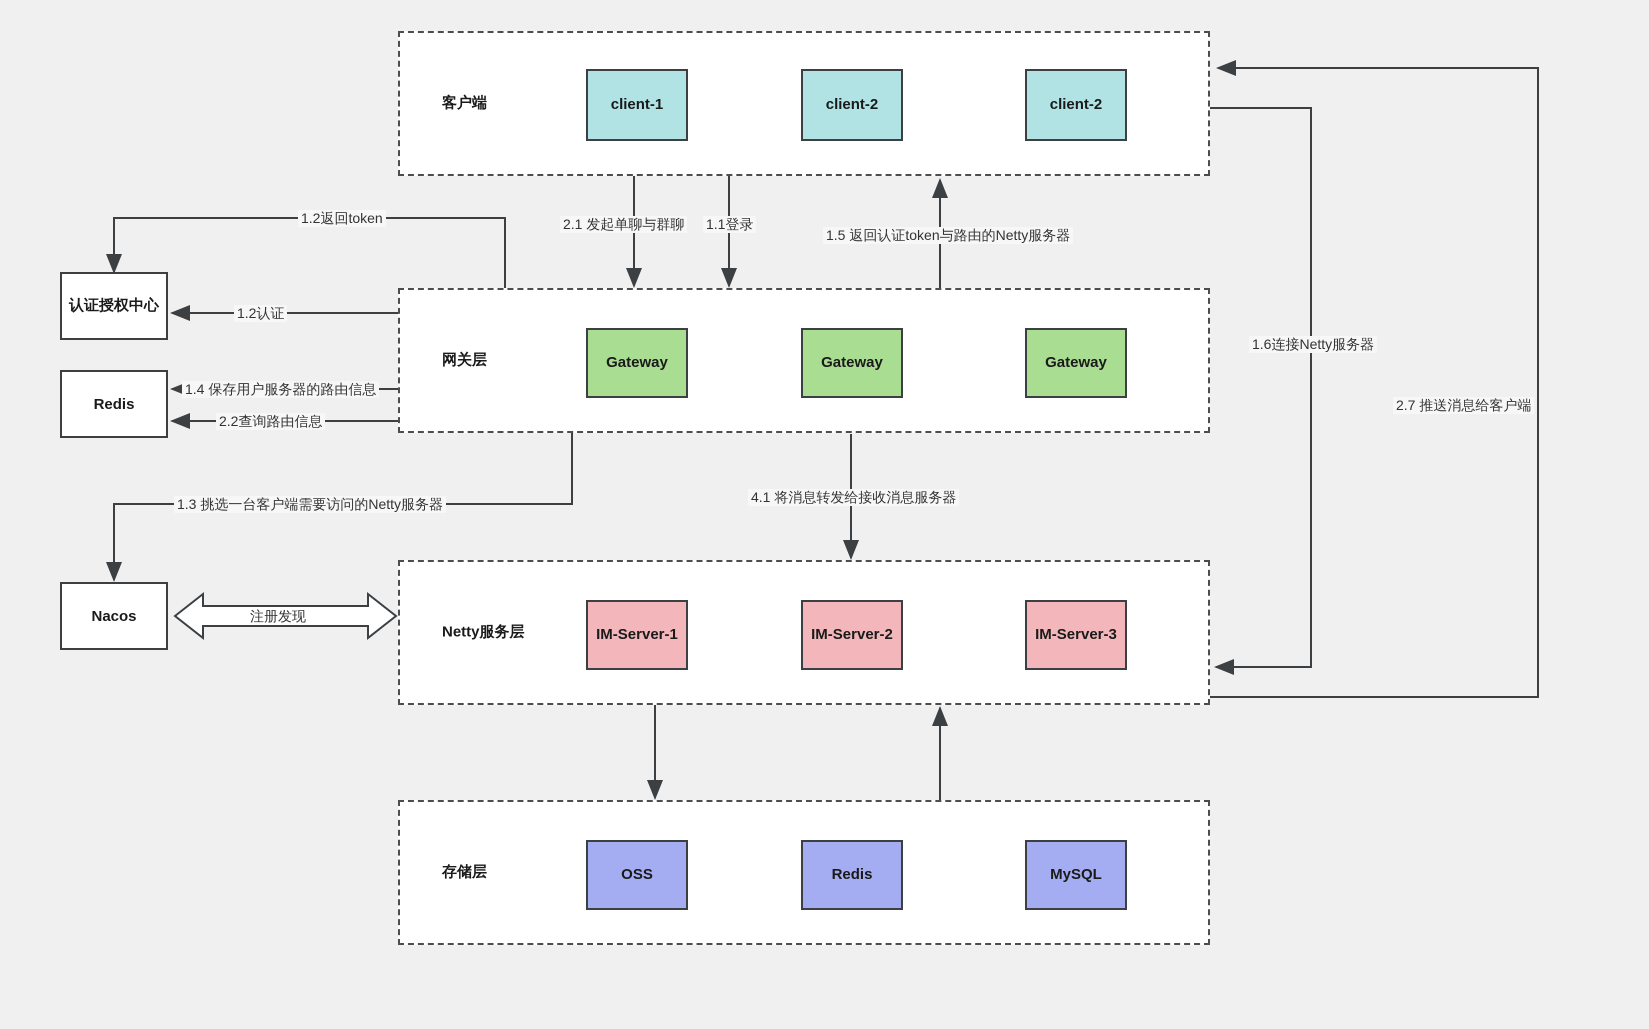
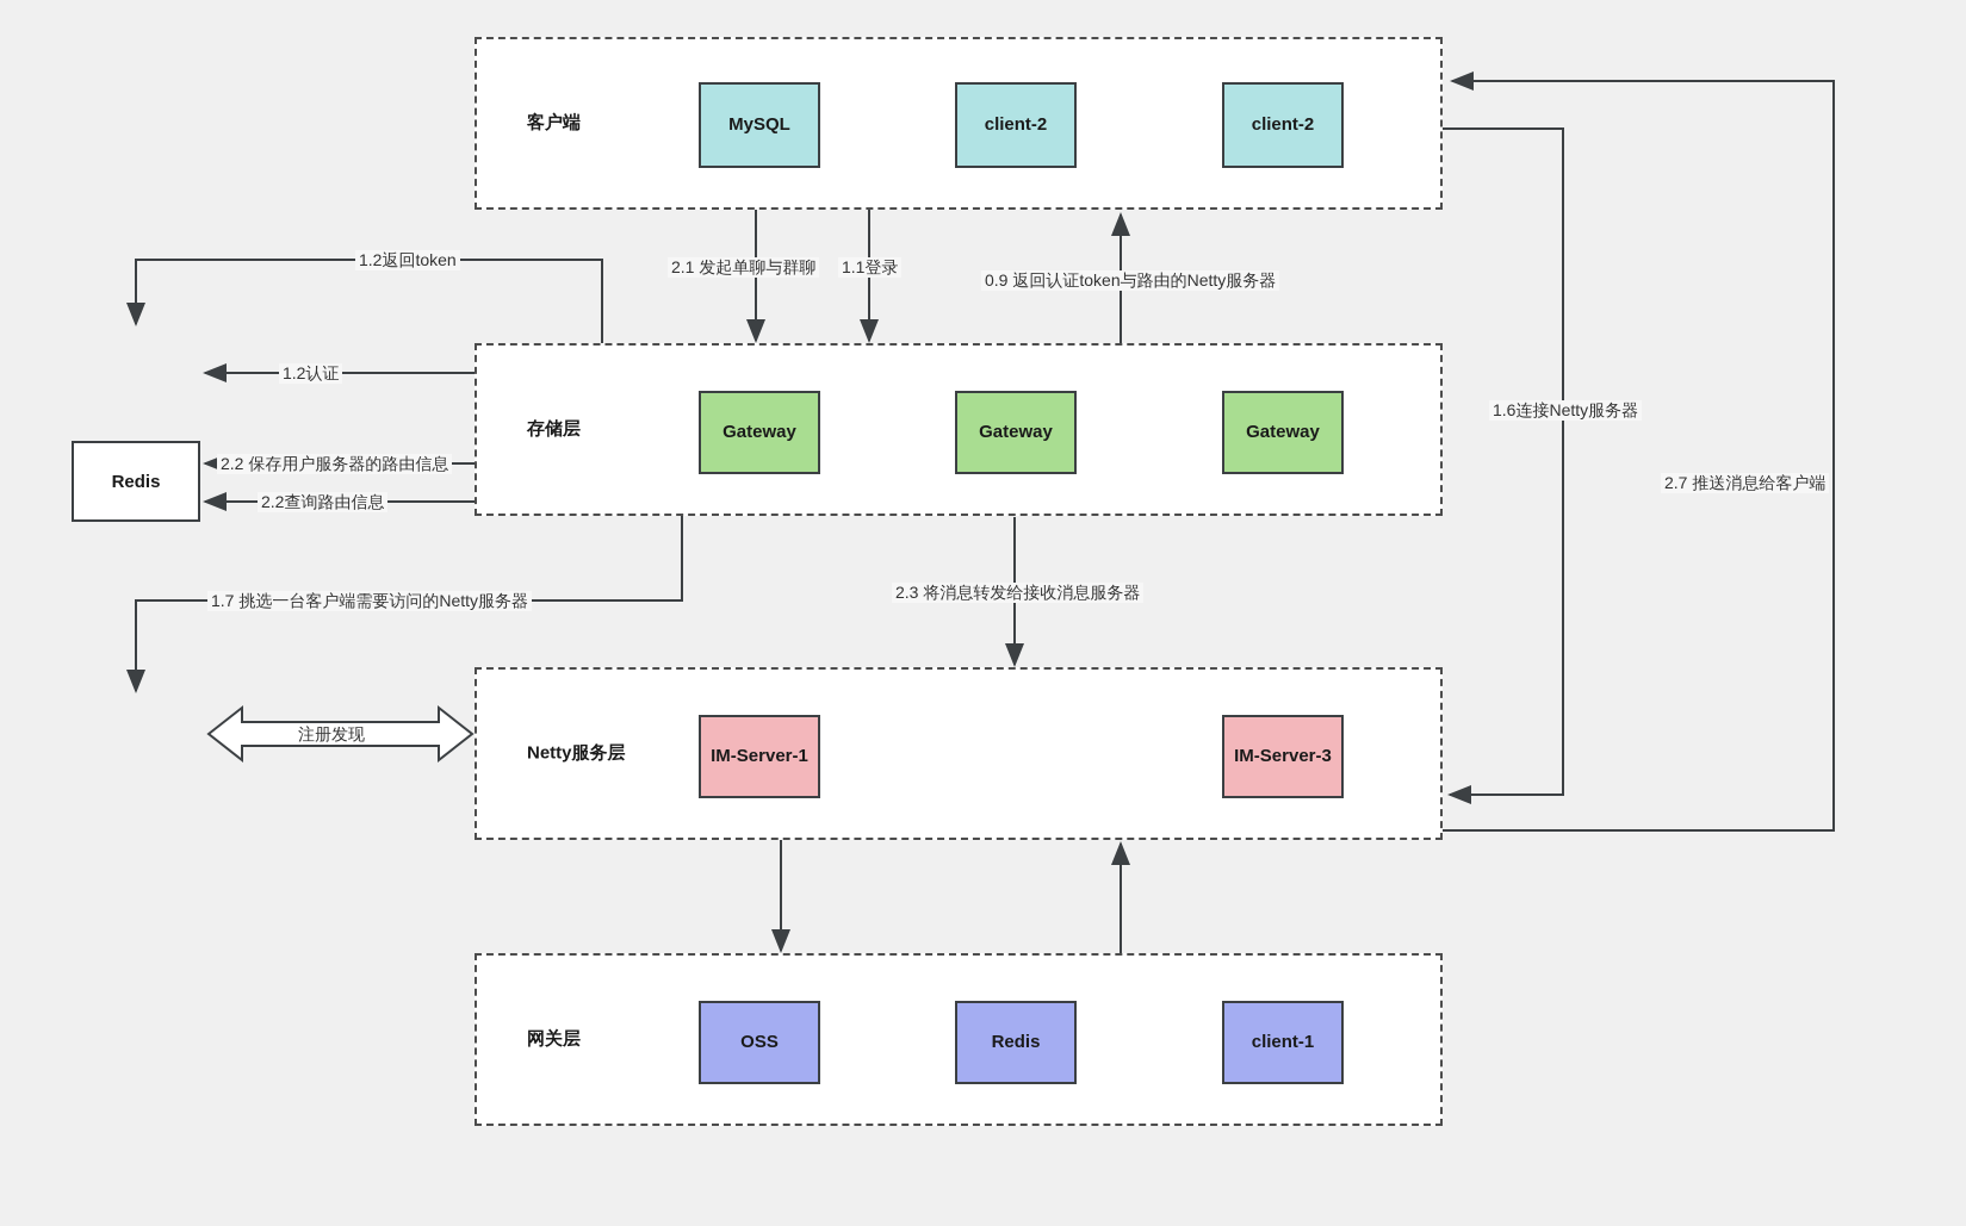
  客户端
- client-1
+ MySQL
  client-2
  client-2
- 网关层
+ 存储层
  Gateway
  Gateway
  Gateway
  Netty服务层
  IM-Server-1
- IM-Server-2
  IM-Server-3
- 存储层
+ 网关层
  OSS
  Redis
- MySQL
+ client-1
- 认证授权中心
  Redis
- Nacos
  1.2返回token
  1.2认证
- 1.4 保存用户服务器的路由信息
+ 2.2 保存用户服务器的路由信息
  2.2查询路由信息
- 1.3 挑选一台客户端需要访问的Netty服务器
+ 1.7 挑选一台客户端需要访问的Netty服务器
  注册发现
  2.1 发起单聊与群聊
  1.1登录
- 1.5 返回认证token与路由的Netty服务器
+ 0.9 返回认证token与路由的Netty服务器
  1.6连接Netty服务器
  2.7 推送消息给客户端
- 4.1 将消息转发给接收消息服务器
+ 2.3 将消息转发给接收消息服务器
